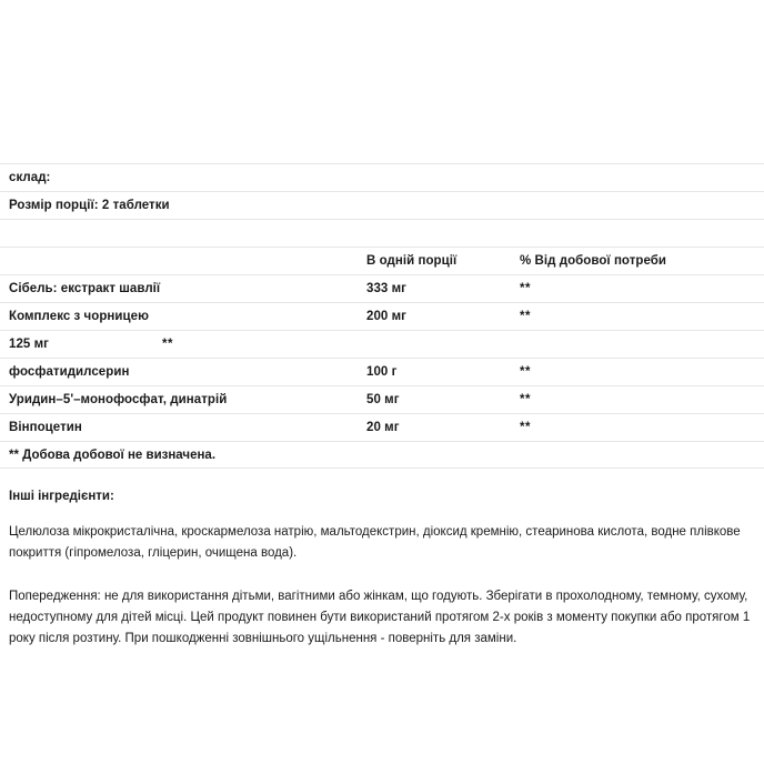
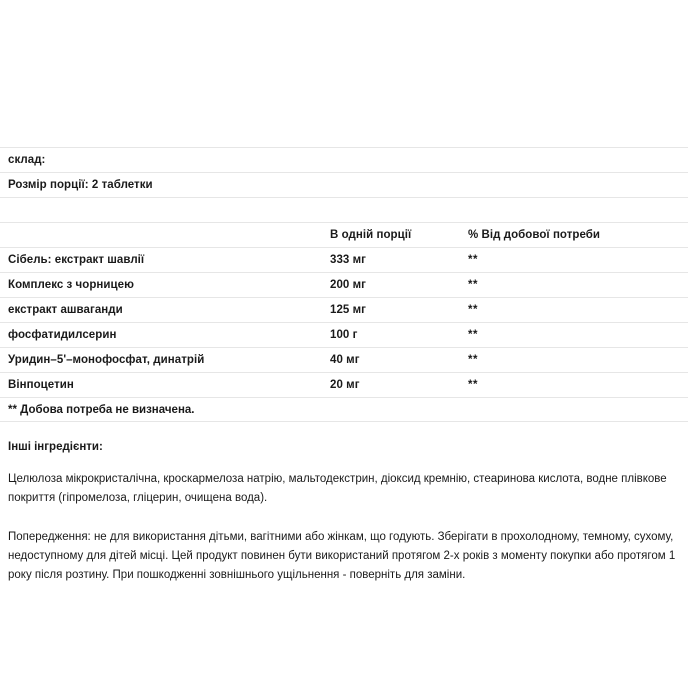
  склад:
  Розмір порції: 2 таблетки
  В одній порції
  % Від добової потреби
  Сібель: екстракт шавлії
  333 мг
  **
  Комплекс з чорницею
  200 мг
  **
+ екстракт ашваганди
  125 мг
  **
  фосфатидилсерин
  100 г
  **
  Уридин–5'–монофосфат, динатрій
- 50 мг
+ 40 мг
  **
  Вінпоцетин
  20 мг
  **
- ** Добова добової не визначена.
+ ** Добова потреба не визначена.
  Інші інгредієнти:
  Целюлоза мікрокристалічна, кроскармелоза натрію, мальтодекстрин, діоксид кремнію, стеаринова кислота, водне плівкове покриття (гіпромелоза, гліцерин, очищена вода).
  Попередження: не для використання дітьми, вагітними або жінкам, що годують. Зберігати в прохолодному, темному, сухому, недоступному для дітей місці. Цей продукт повинен бути використаний протягом 2-х років з моменту покупки або протягом 1 року після розтину. При пошкодженні зовнішнього ущільнення - поверніть для заміни.
